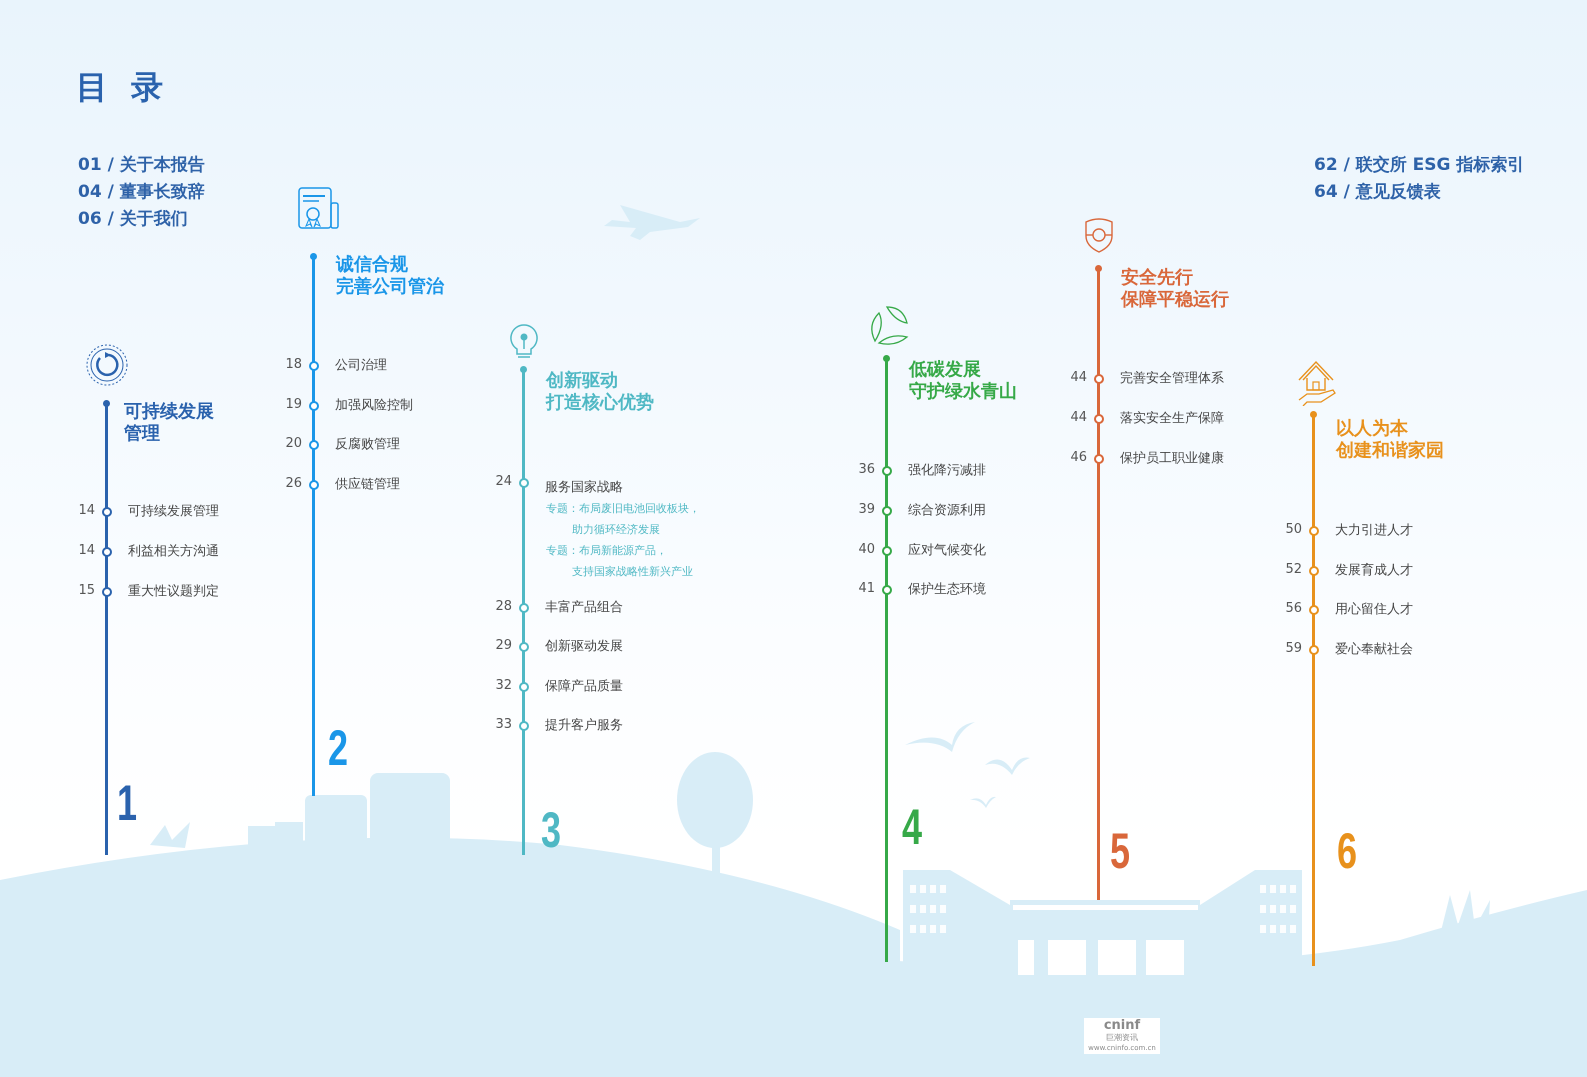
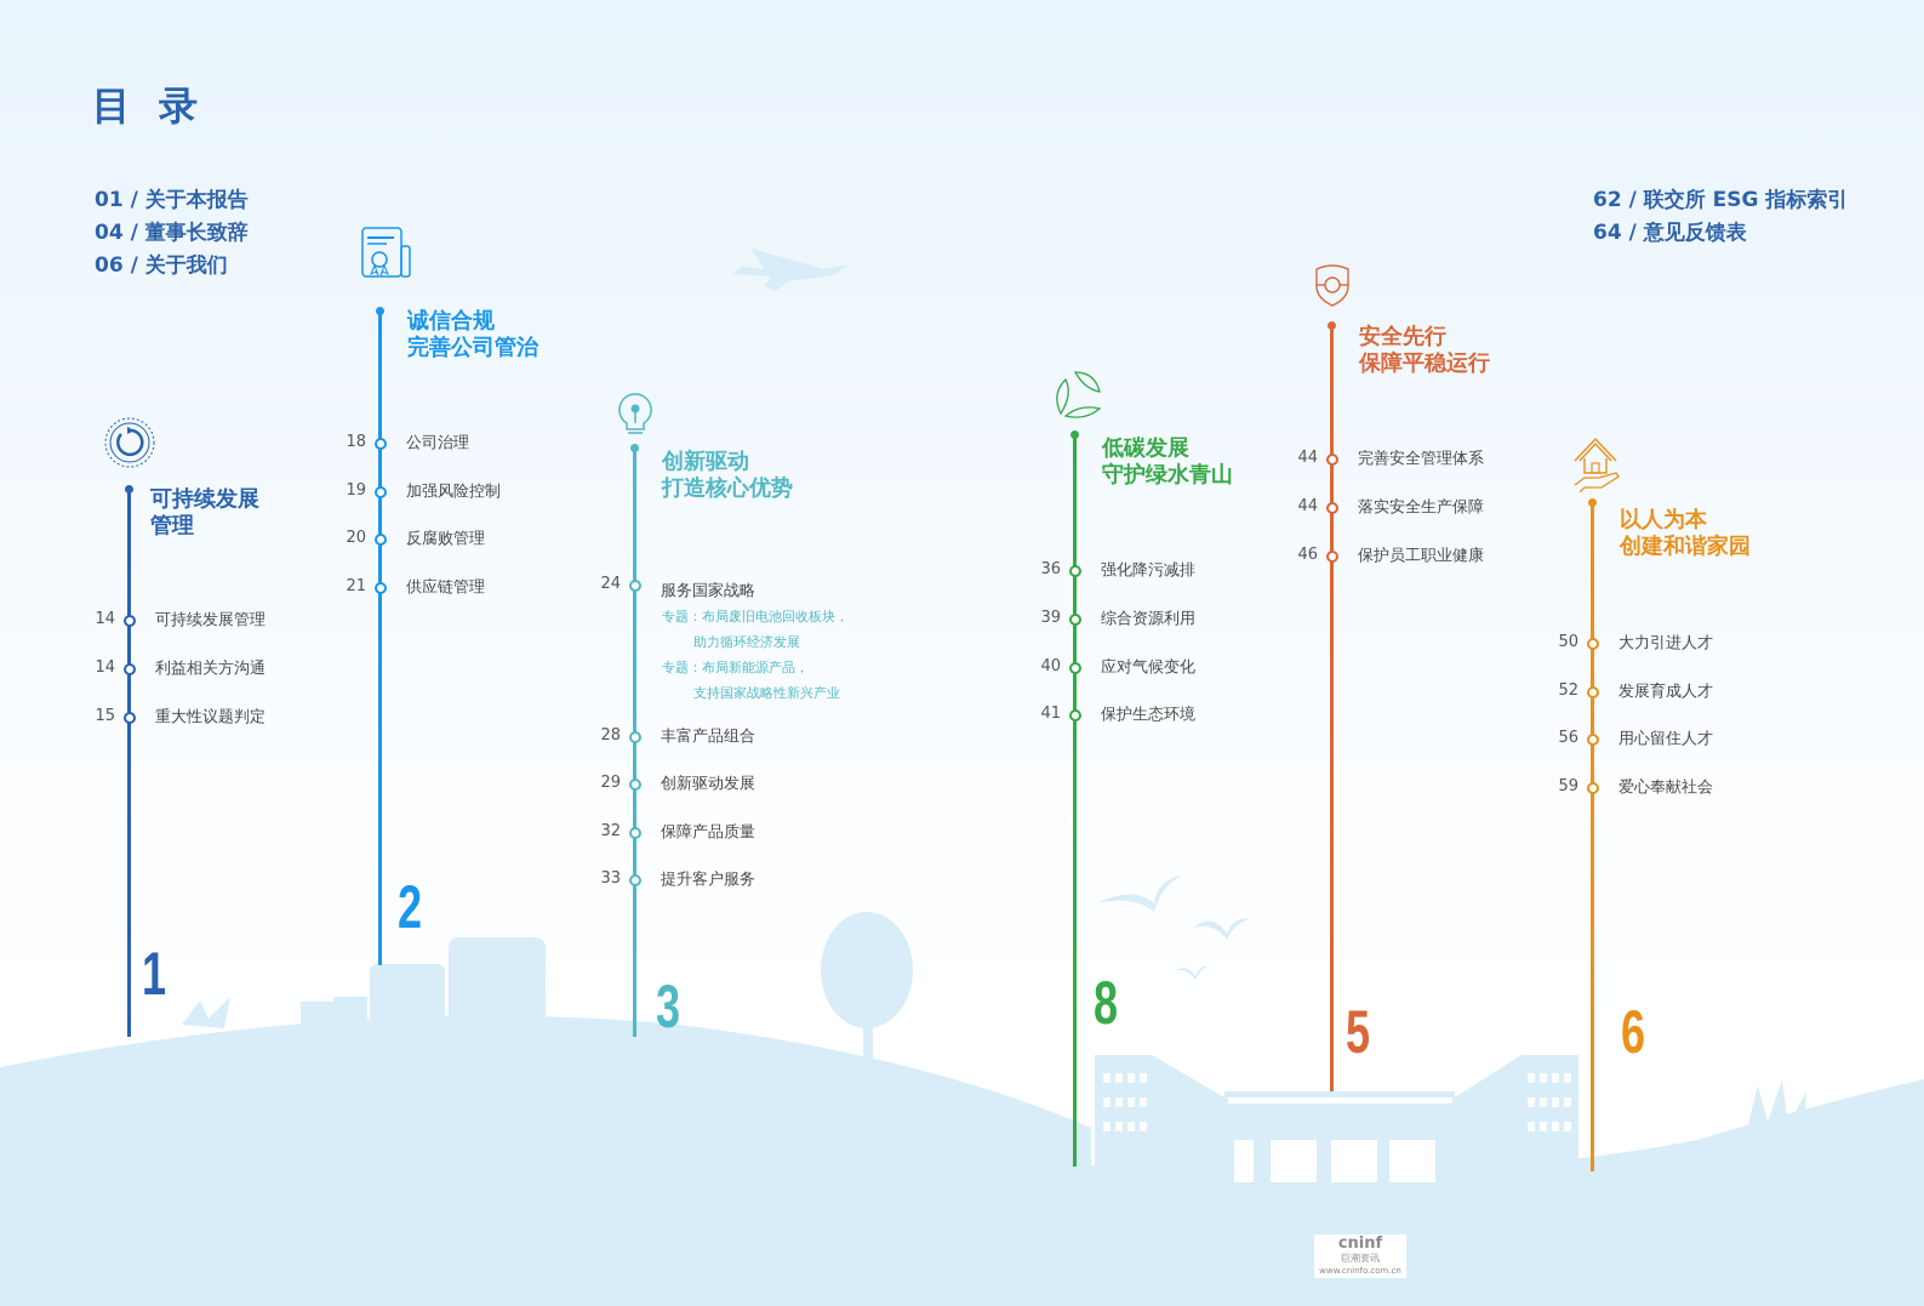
  目 录
  01 / 关于本报告
  04 / 董事长致辞
  06 / 关于我们
  62 / 联交所 ESG 指标索引
  64 / 意见反馈表
  可持续发展
  管理
  14
  可持续发展管理
  14
  利益相关方沟通
  15
  重大性议题判定
  1
  诚信合规
  完善公司管治
  18
  公司治理
  19
  加强风险控制
  20
  反腐败管理
- 26
+ 21
  供应链管理
  2
  创新驱动
  打造核心优势
  24
  服务国家战略
  专题：布局废旧电池回收板块，
  助力循环经济发展
  专题：布局新能源产品，
  支持国家战略性新兴产业
  28
  丰富产品组合
  29
  创新驱动发展
  32
  保障产品质量
  33
  提升客户服务
  3
  低碳发展
  守护绿水青山
  36
  强化降污减排
  39
  综合资源利用
  40
  应对气候变化
  41
  保护生态环境
- 4
+ 8
  安全先行
  保障平稳运行
  44
  完善安全管理体系
  44
  落实安全生产保障
  46
  保护员工职业健康
  5
  以人为本
  创建和谐家园
  50
  大力引进人才
  52
  发展育成人才
  56
  用心留住人才
  59
  爱心奉献社会
  6
  cninf
  巨潮资讯
  www.cninfo.com.cn
